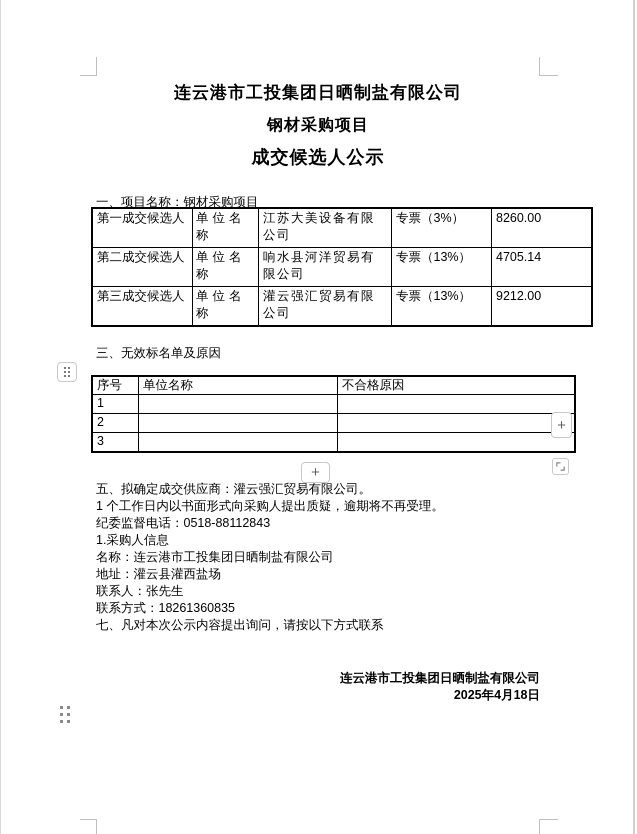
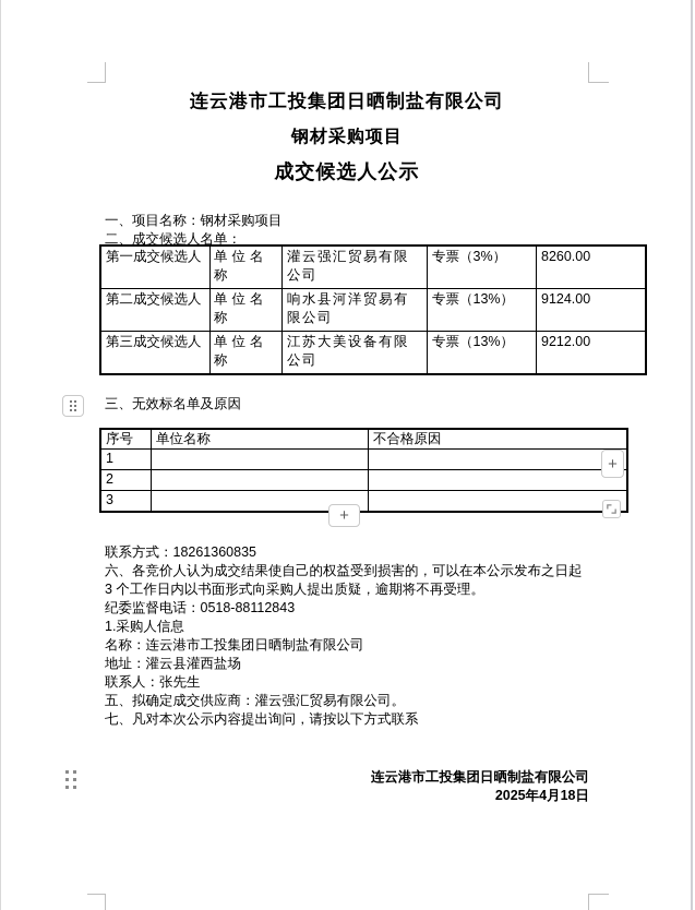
  连云港市工投集团日晒制盐有限公司
  钢材采购项目
  成交候选人公示
  一、项目名称：钢材采购项目
+ 二、成交候选人名单：
- 第一成交候选人	单位名称	江苏大美设备有限公司	专票（3%）	8260.00
+ 第一成交候选人	单位名称	灌云强汇贸易有限公司	专票（3%）	8260.00
- 第二成交候选人	单位名称	响水县河洋贸易有限公司	专票（13%）	4705.14
+ 第二成交候选人	单位名称	响水县河洋贸易有限公司	专票（13%）	9124.00
- 第三成交候选人	单位名称	灌云强汇贸易有限公司	专票（13%）	9212.00
+ 第三成交候选人	单位名称	江苏大美设备有限公司	专票（13%）	9212.00
  三、无效标名单及原因
  序号	单位名称	不合格原因
  1
  2
  3
- 五、拟确定成交供应商：灌云强汇贸易有限公司。
+ 联系方式：18261360835
+ 六、各竞价人认为成交结果使自己的权益受到损害的，可以在本公示发布之日起
- 1 个工作日内以书面形式向采购人提出质疑，逾期将不再受理。
+ 3 个工作日内以书面形式向采购人提出质疑，逾期将不再受理。
  纪委监督电话：0518-88112843
  1.采购人信息
  名称：连云港市工投集团日晒制盐有限公司
  地址：灌云县灌西盐场
  联系人：张先生
- 联系方式：18261360835
+ 五、拟确定成交供应商：灌云强汇贸易有限公司。
  七、凡对本次公示内容提出询问，请按以下方式联系
  连云港市工投集团日晒制盐有限公司
  2025年4月18日
  +
  +
